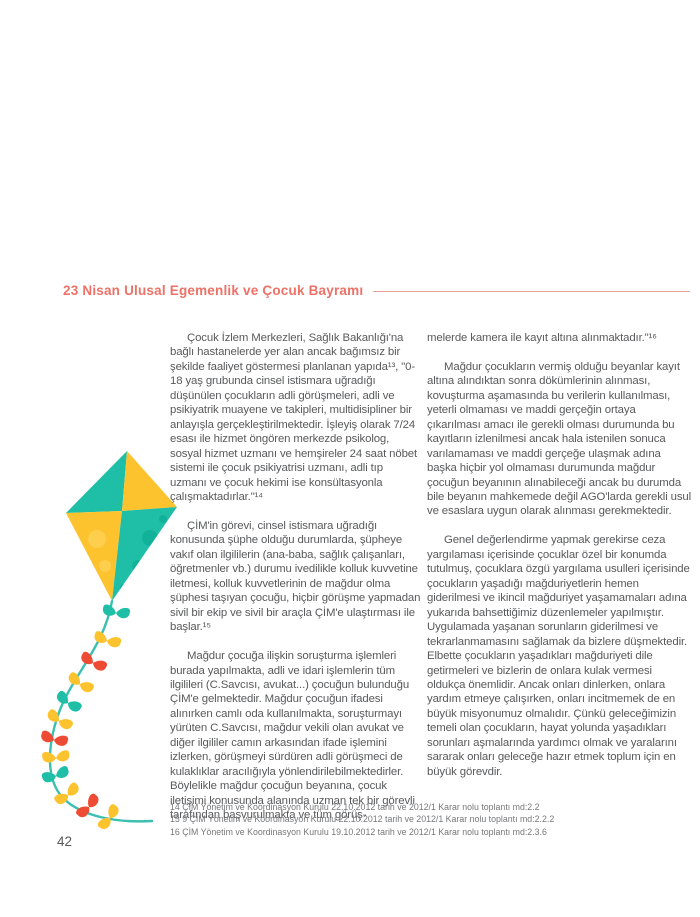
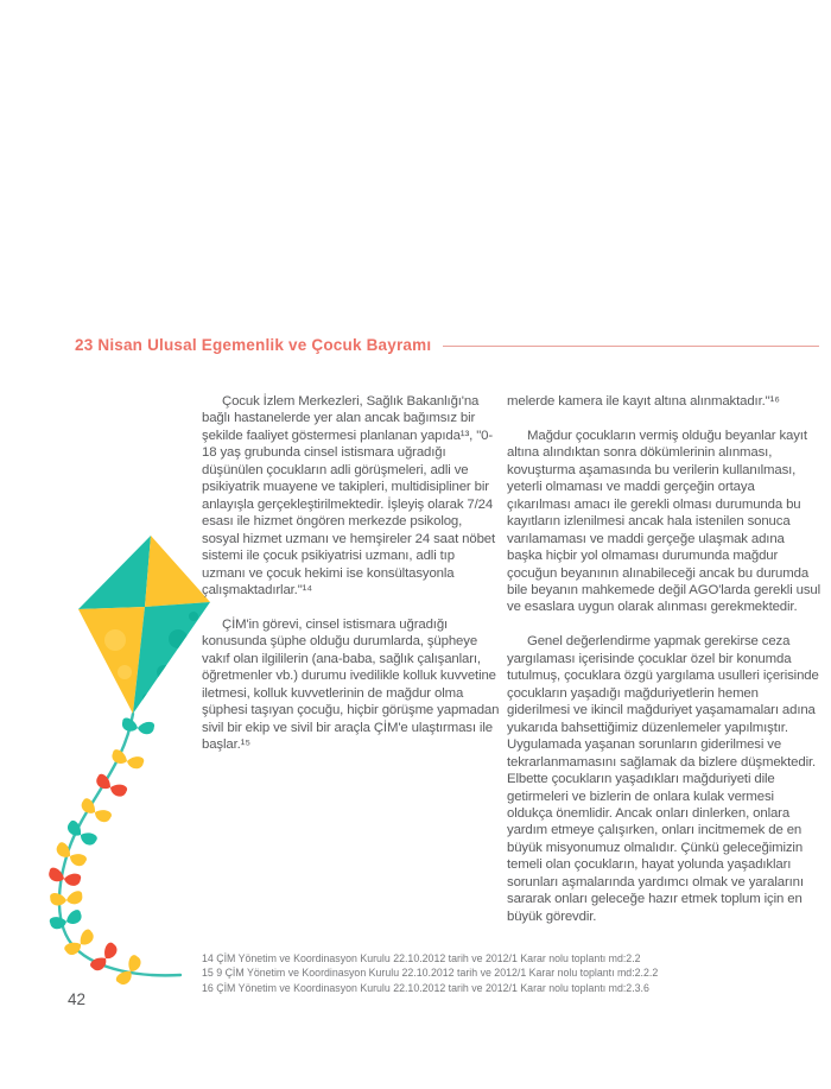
  23 Nisan Ulusal Egemenlik ve Çocuk Bayramı
  Çocuk İzlem Merkezleri, Sağlık Bakanlığı'na bağlı hastanelerde yer alan ancak bağımsız bir şekilde faaliyet göstermesi planlanan yapıda¹³, "0-18 yaş grubunda cinsel istismara uğradığı düşünülen çocukların adli görüşmeleri, adli ve psikiyatrik muayene ve takipleri, multidisipliner bir anlayışla gerçekleştirilmektedir. İşleyiş olarak 7/24 esası ile hizmet öngören merkezde psikolog, sosyal hizmet uzmanı ve hemşireler 24 saat nöbet sistemi ile çocuk psikiyatrisi uzmanı, adli tıp uzmanı ve çocuk hekimi ise konsültasyonla çalışmaktadırlar."¹⁴
  ÇİM'in görevi, cinsel istismara uğradığı konusunda şüphe olduğu durumlarda, şüpheye vakıf olan ilgililerin (ana-baba, sağlık çalışanları, öğretmenler vb.) durumu ivedilikle kolluk kuvvetine iletmesi, kolluk kuvvetlerinin de mağdur olma şüphesi taşıyan çocuğu, hiçbir görüşme yapmadan sivil bir ekip ve sivil bir araçla ÇİM'e ulaştırması ile başlar.¹⁵
- Mağdur çocuğa ilişkin soruşturma işlemleri burada yapılmakta, adli ve idari işlemlerin tüm ilgilileri (C.Savcısı, avukat...) çocuğun bulunduğu ÇİM'e gelmektedir. Mağdur çocuğun ifadesi alınırken camlı oda kullanılmakta, soruşturmayı yürüten C.Savcısı, mağdur vekili olan avukat ve diğer ilgililer camın arkasından ifade işlemini izlerken, görüşmeyi sürdüren adli görüşmeci de kulaklıklar aracılığıyla yönlendirilebilmektedirler. Böylelikle mağdur çocuğun beyanına, çocuk iletişimi konusunda alanında uzman tek bir görevli tarafından başvurulmakta ve tüm görüş-
  melerde kamera ile kayıt altına alınmaktadır."¹⁶
  Mağdur çocukların vermiş olduğu beyanlar kayıt altına alındıktan sonra dökümlerinin alınması, kovuşturma aşamasında bu verilerin kullanılması, yeterli olmaması ve maddi gerçeğin ortaya çıkarılması amacı ile gerekli olması durumunda bu kayıtların izlenilmesi ancak hala istenilen sonuca varılamaması ve maddi gerçeğe ulaşmak adına başka hiçbir yol olmaması durumunda mağdur çocuğun beyanının alınabileceği ancak bu durumda bile beyanın mahkemede değil AGO'larda gerekli usul ve esaslara uygun olarak alınması gerekmektedir.
  Genel değerlendirme yapmak gerekirse ceza yargılaması içerisinde çocuklar özel bir konumda tutulmuş, çocuklara özgü yargılama usulleri içerisinde çocukların yaşadığı mağduriyetlerin hemen giderilmesi ve ikincil mağduriyet yaşamamaları adına yukarıda bahsettiğimiz düzenlemeler yapılmıştır. Uygulamada yaşanan sorunların giderilmesi ve tekrarlanmamasını sağlamak da bizlere düşmektedir. Elbette çocukların yaşadıkları mağduriyeti dile getirmeleri ve bizlerin de onlara kulak vermesi oldukça önemlidir. Ancak onları dinlerken, onlara yardım etmeye çalışırken, onları incitmemek de en büyük misyonumuz olmalıdır. Çünkü geleceğimizin temeli olan çocukların, hayat yolunda yaşadıkları sorunları aşmalarında yardımcı olmak ve yaralarını sararak onları geleceğe hazır etmek toplum için en büyük görevdir.
  14 ÇİM Yönetim ve Koordinasyon Kurulu 22.10.2012 tarih ve 2012/1 Karar nolu toplantı md:2.2
  15 9 ÇİM Yönetim ve Koordinasyon Kurulu 22.10.2012 tarih ve 2012/1 Karar nolu toplantı md:2.2.2
- 16 ÇİM Yönetim ve Koordinasyon Kurulu 19.10.2012 tarih ve 2012/1 Karar nolu toplantı md:2.3.6
+ 16 ÇİM Yönetim ve Koordinasyon Kurulu 22.10.2012 tarih ve 2012/1 Karar nolu toplantı md:2.3.6
  42
